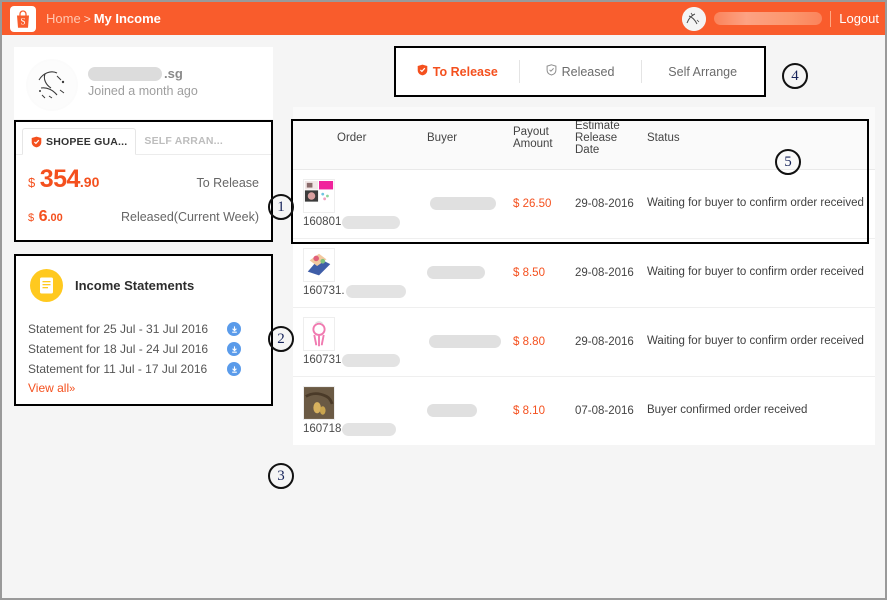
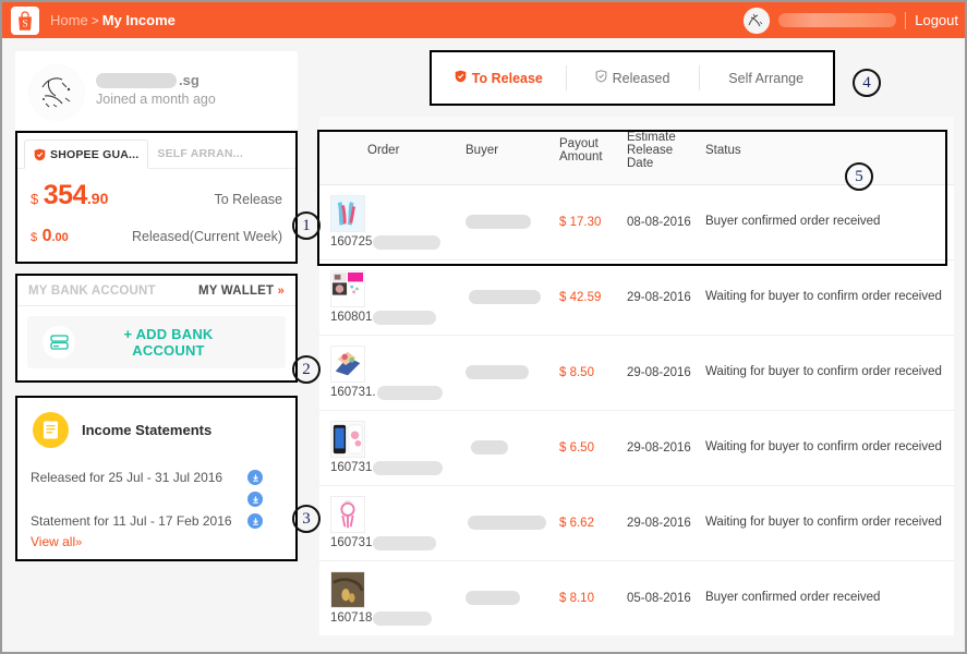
  S
  Home
  >
  My Income
  Logout
  .sg
  Joined a month ago
  SHOPEE GUA...
  SELF ARRAN...
  $ 354.90
  To Release
- $ 6.00
+ $ 0.00
  Released(Current Week)
+ MY BANK ACCOUNT
+ MY WALLET »
+ + ADD BANK ACCOUNT
  Income Statements
- Statement for 25 Jul - 31 Jul 2016
+ Released for 25 Jul - 31 Jul 2016
- Statement for 18 Jul - 24 Jul 2016
- Statement for 11 Jul - 17 Jul 2016
+ Statement for 11 Jul - 17 Feb 2016
  View all»
  To Release
  Released
  Self Arrange
  Order	Buyer	Payout Amount	Estimate Release Date	Status
+ 160725		$ 17.30	08-08-2016	Buyer confirmed order received
- 160801		$ 26.50	29-08-2016	Waiting for buyer to confirm order received
+ 160801		$ 42.59	29-08-2016	Waiting for buyer to confirm order received
  160731.		$ 8.50	29-08-2016	Waiting for buyer to confirm order received
+ 160731		$ 6.50	29-08-2016	Waiting for buyer to confirm order received
- 160731		$ 8.80	29-08-2016	Waiting for buyer to confirm order received
+ 160731		$ 6.62	29-08-2016	Waiting for buyer to confirm order received
- 160718		$ 8.10	07-08-2016	Buyer confirmed order received
+ 160718		$ 8.10	05-08-2016	Buyer confirmed order received
  1
  2
  3
  4
  5
